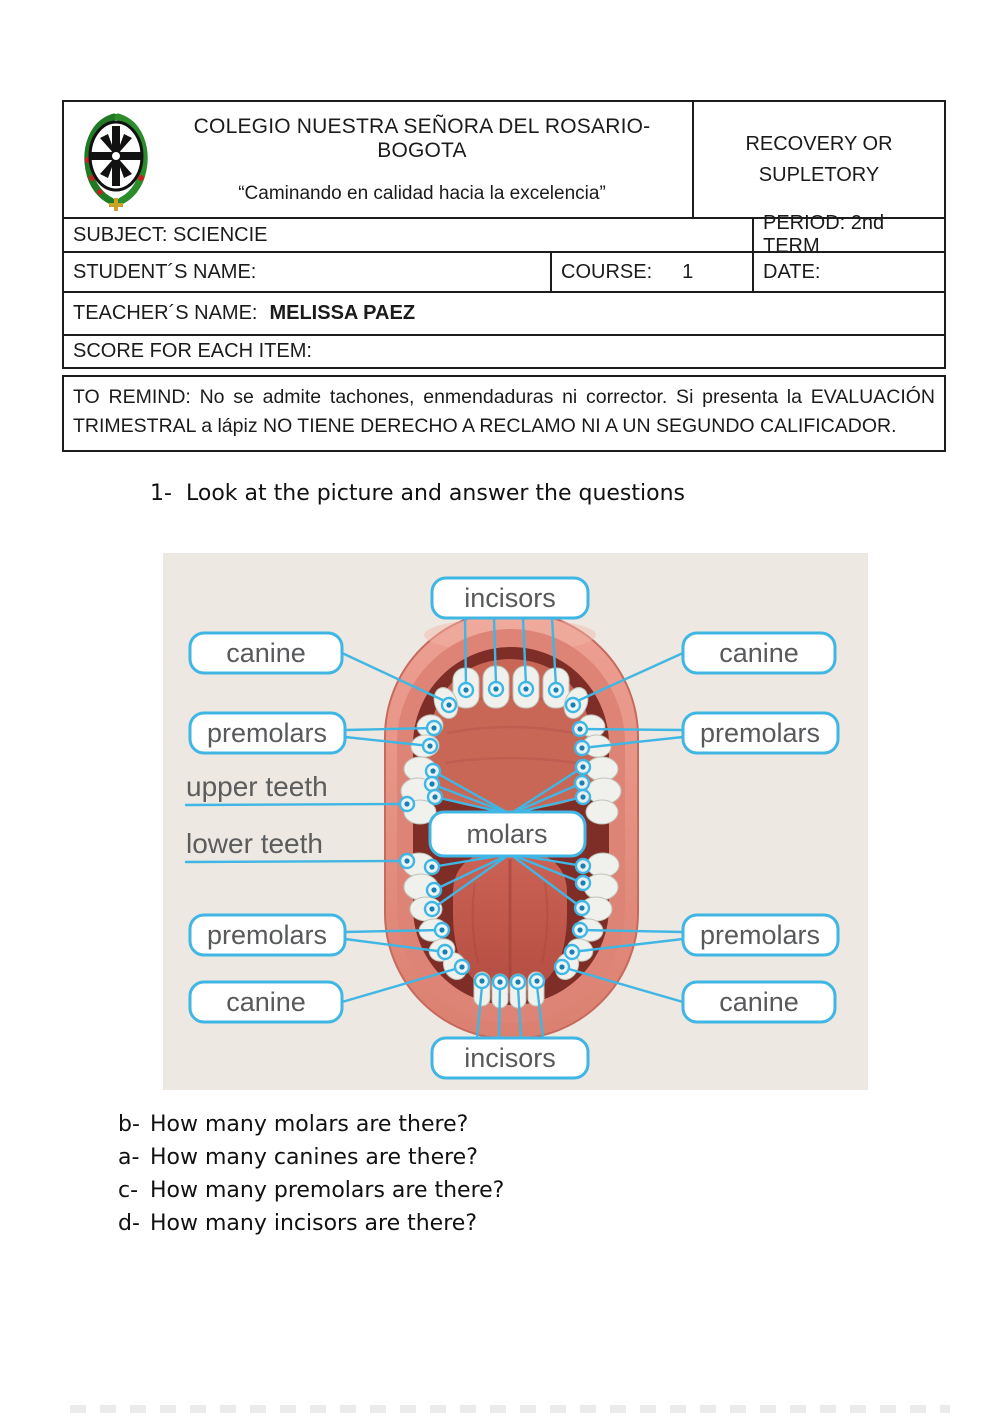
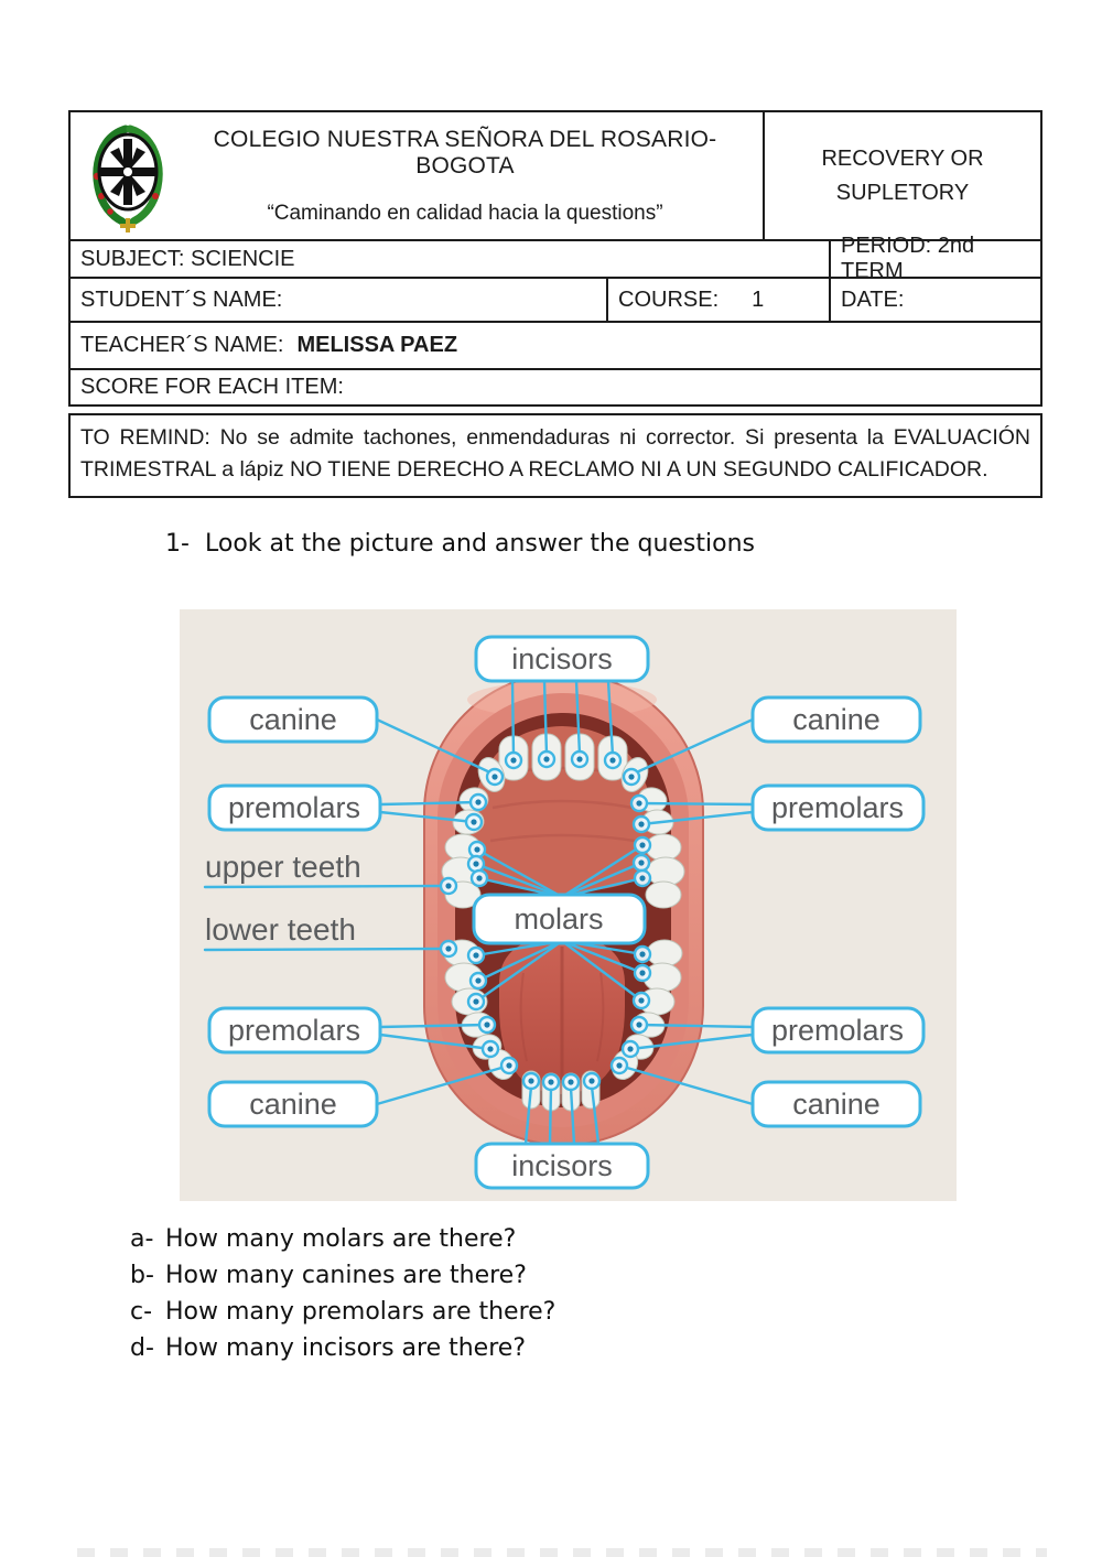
  COLEGIO NUESTRA SEÑORA DEL ROSARIO-BOGOTA
- “Caminando en calidad hacia la excelencia”
+ “Caminando en calidad hacia la questions”
  RECOVERY OR SUPLETORY
  SUBJECT: SCIENCIE
  PERIOD: 2nd TERM
  STUDENT´S NAME:
  COURSE:
  1
  DATE:
  TEACHER´S NAME:
  MELISSA PAEZ
  SCORE FOR EACH ITEM:
  TO REMIND: No se admite tachones, enmendaduras ni corrector. Si presenta la EVALUACIÓN TRIMESTRAL a lápiz NO TIENE DERECHO A RECLAMO NI A UN SEGUNDO CALIFICADOR.
  1-
  Look at the picture and answer the questions
  incisors
  canine
  canine
  premolars
  premolars
  upper teeth
  molars
  lower teeth
  premolars
  premolars
  canine
  canine
  incisors
- b-
+ a-
  How many molars are there?
- a-
+ b-
  How many canines are there?
  c-
  How many premolars are there?
  d-
  How many incisors are there?
